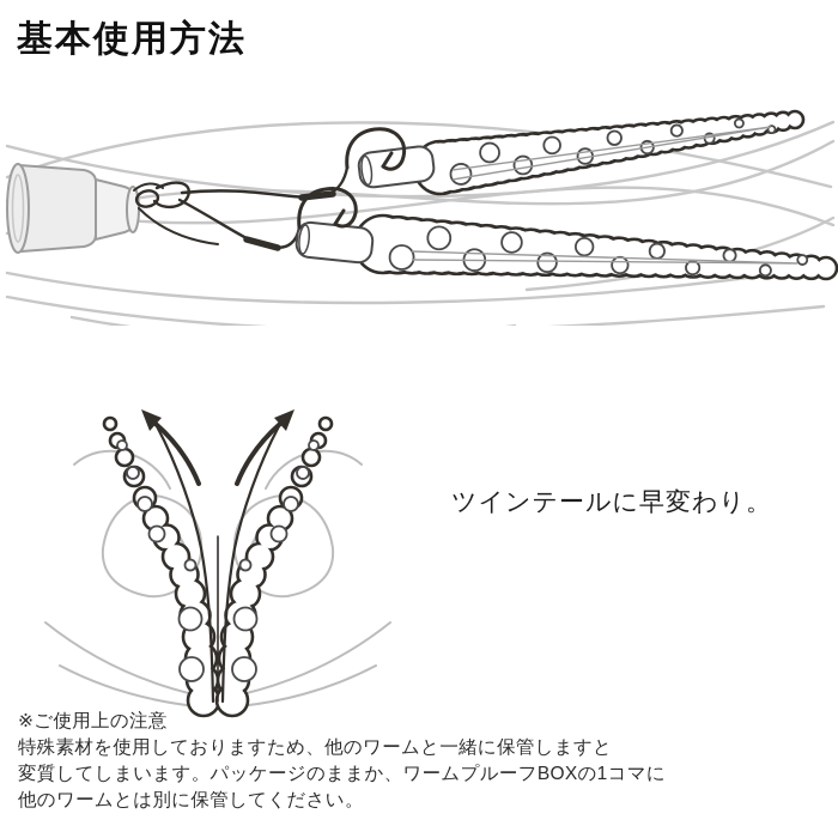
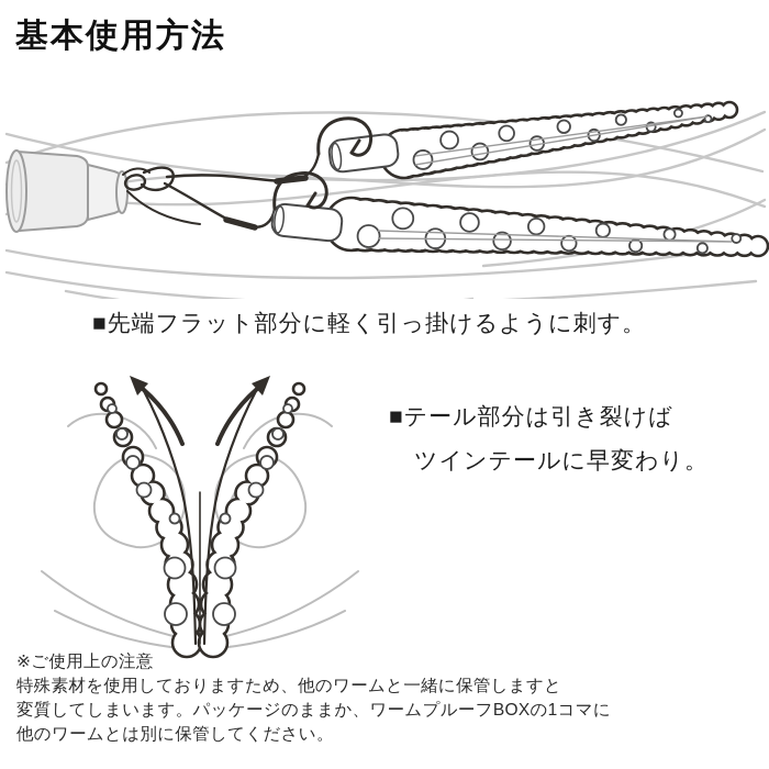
  基本使用方法
+ ■先端フラット部分に軽く引っ掛けるように刺す。
+ ■テール部分は引き裂けば
  ツインテールに早変わり。
  ※ご使用上の注意
  特殊素材を使用しておりますため、他のワームと一緒に保管しますと
  変質してしまいます。パッケージのままか、ワームプルーフBOXの1コマに
  他のワームとは別に保管してください。
